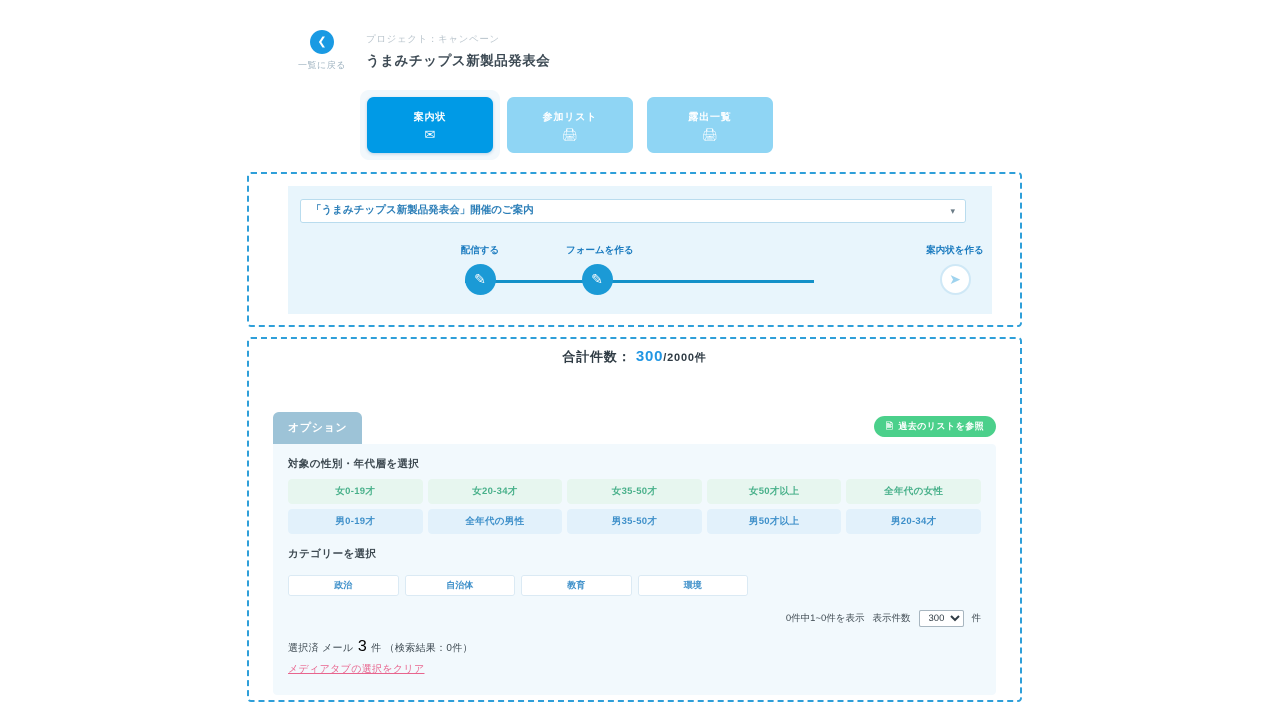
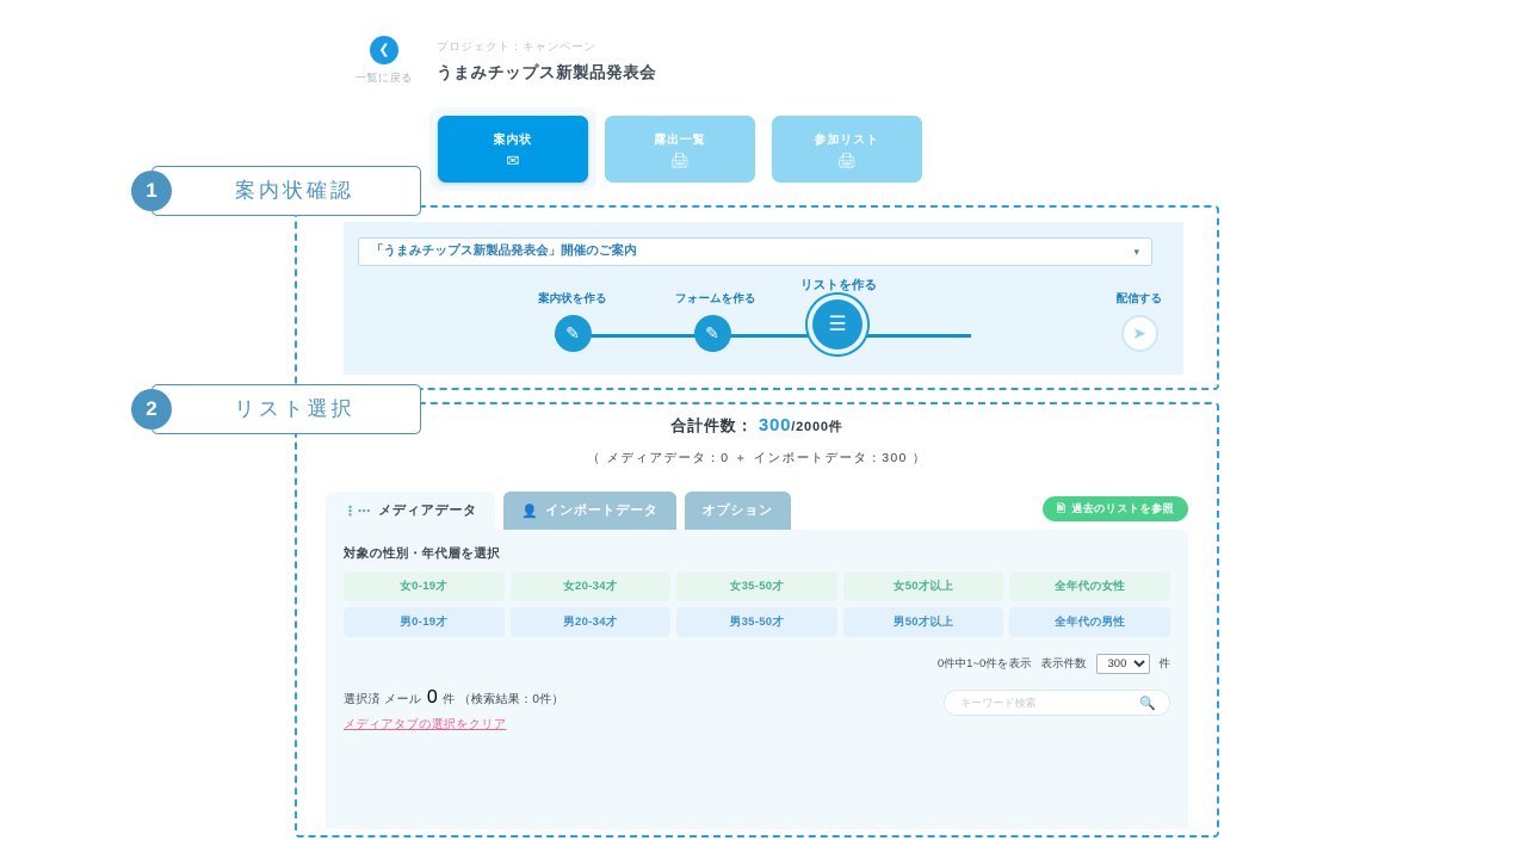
  ❮
  一覧に戻る
  プロジェクト：キャンペーン
  うまみチップス新製品発表会
  案内状
  ✉
- 参加リスト
+ 露出一覧
  🖨
- 露出一覧
+ 参加リスト
  🖨
  「うまみチップス新製品発表会」開催のご案内
  ▾
- 配信する
+ 案内状を作る
  ✎
  フォームを作る
  ✎
+ リストを作る
+ ☰
- 案内状を作る
+ 配信する
  ➤
  合計件数： 300/2000件
+ （ メディアデータ：0 ＋ インポートデータ：300 ）
+ ⋮⋯
+ メディアデータ
+ 👤
+ インポートデータ
  オプション
  🖹
  過去のリストを参照
  対象の性別・年代層を選択
  女0-19才
  女20-34才
  女35-50才
  女50才以上
  全年代の女性
  男0-19才
- 全年代の男性
+ 男20-34才
  男35-50才
  男50才以上
- 男20-34才
+ 全年代の男性
- カテゴリーを選択
- 政治
- 自治体
- 教育
- 環境
  0件中1~0件を表示
  表示件数
  300
  件
- 選択済 メール 3 件 （検索結果：0件）
+ 選択済 メール 0 件 （検索結果：0件）
  メディアタブの選択をクリア
+ キーワード検索
+ 🔍
+ 1
+ 案内状確認
+ 2
+ リスト選択
